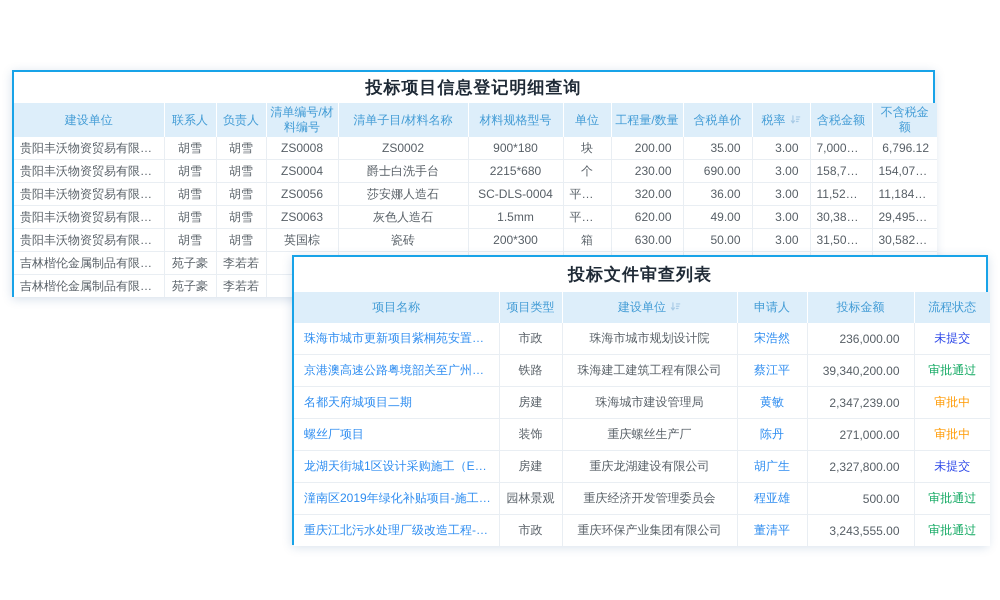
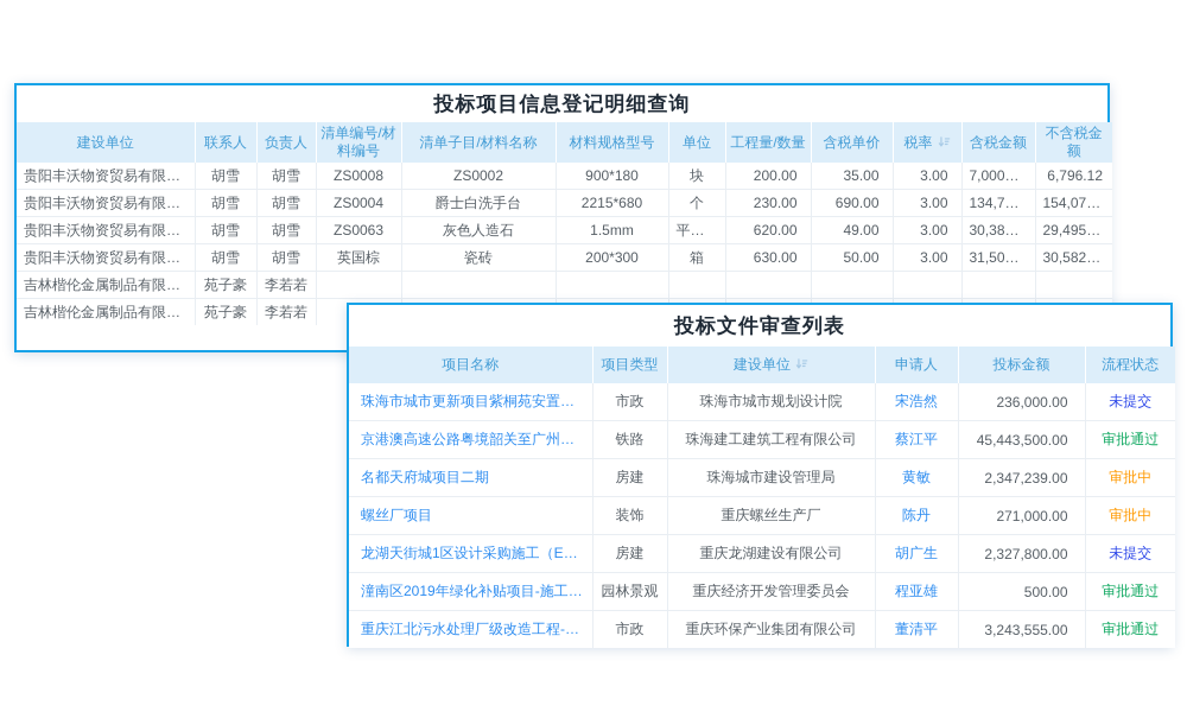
  投标项目信息登记明细查询
  建设单位	联系人	负责人	清单编号/材料编号	清单子目/材料名称	材料规格型号	单位	工程量/数量	含税单价	税率	含税金额	不含税金额
  贵阳丰沃物资贸易有限公司	胡雪	胡雪	ZS0008	ZS0002	900*180	块	200.00	35.00	3.00	7,000.00	6,796.12
- 贵阳丰沃物资贸易有限公司	胡雪	胡雪	ZS0004	爵士白洗手台	2215*680	个	230.00	690.00	3.00	158,700...	154,077....
+ 贵阳丰沃物资贸易有限公司	胡雪	胡雪	ZS0004	爵士白洗手台	2215*680	个	230.00	690.00	3.00	134,700...	154,077....
- 贵阳丰沃物资贸易有限公司	胡雪	胡雪	ZS0056	莎安娜人造石	SC-DLS-0004	平方米	320.00	36.00	3.00	11,520.00	11,184.47
  贵阳丰沃物资贸易有限公司	胡雪	胡雪	ZS0063	灰色人造石	1.5mm	平方米	620.00	49.00	3.00	30,380.00	29,495.15
  贵阳丰沃物资贸易有限公司	胡雪	胡雪	英国棕	瓷砖	200*300	箱	630.00	50.00	3.00	31,500.00	30,582.52
  吉林楷伦金属制品有限公司	苑子豪	李若若
  吉林楷伦金属制品有限公司	苑子豪	李若若
  投标文件审查列表
  项目名称	项目类型	建设单位	申请人	投标金额	流程状态
  珠海市城市更新项目紫桐苑安置点设	市政	珠海市城市规划设计院	宋浩然	236,000.00	未提交
- 京港澳高速公路粤境韶关至广州互通	铁路	珠海建工建筑工程有限公司	蔡江平	39,340,200.00	审批通过
+ 京港澳高速公路粤境韶关至广州互通	铁路	珠海建工建筑工程有限公司	蔡江平	45,443,500.00	审批通过
  名都天府城项目二期	房建	珠海城市建设管理局	黄敏	2,347,239.00	审批中
  螺丝厂项目	装饰	重庆螺丝生产厂	陈丹	271,000.00	审批中
  龙湖天街城1区设计采购施工（EPC）	房建	重庆龙湖建设有限公司	胡广生	2,327,800.00	未提交
  潼南区2019年绿化补贴项目-施工2标	园林景观	重庆经济开发管理委员会	程亚雄	500.00	审批通过
  重庆江北污水处理厂级改造工程-道路	市政	重庆环保产业集团有限公司	董清平	3,243,555.00	审批通过
